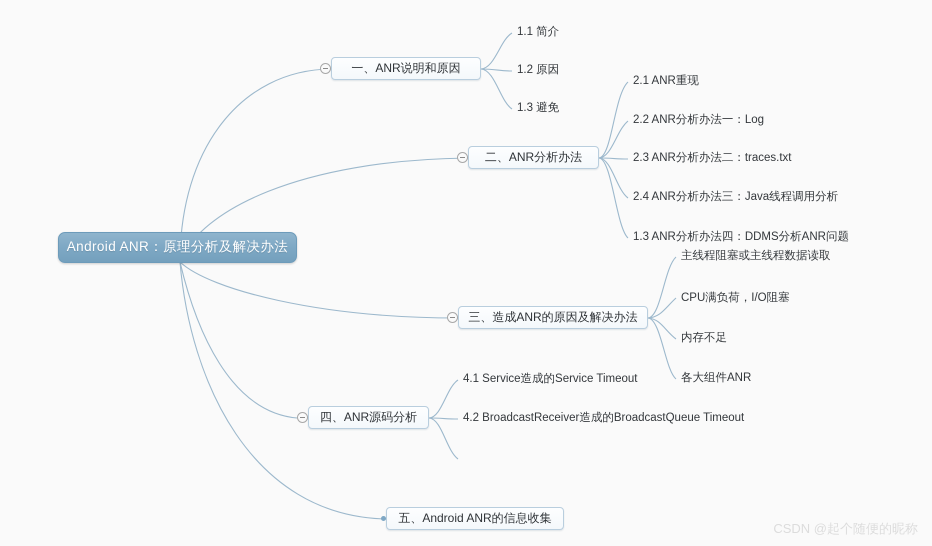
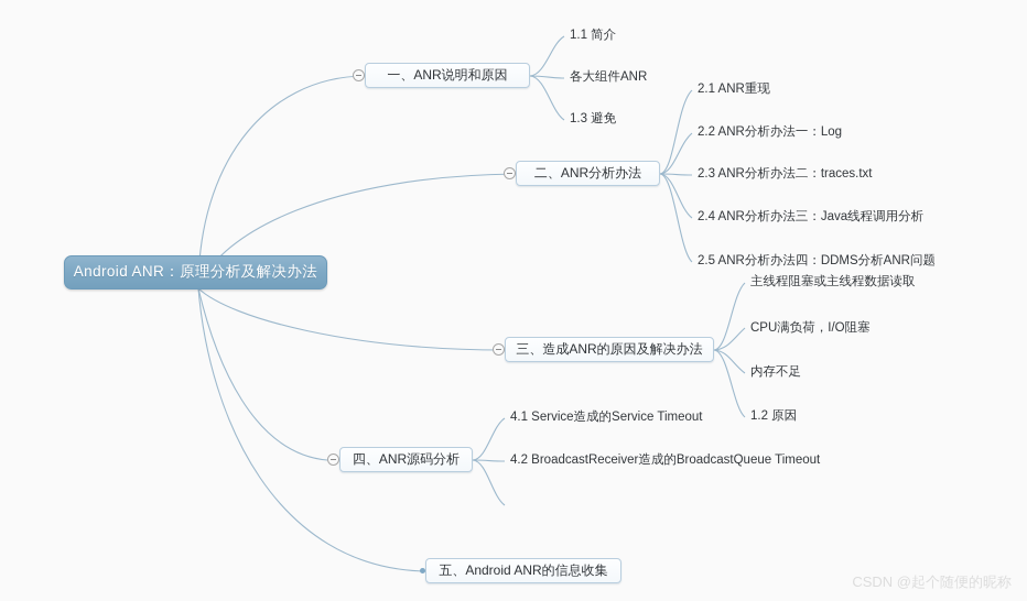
  Android ANR：原理分析及解决办法
  一、ANR说明和原因
  1.1 简介
- 1.2 原因
+ 各大组件ANR
  1.3 避免
  二、ANR分析办法
  2.1 ANR重现
  2.2 ANR分析办法一：Log
  2.3 ANR分析办法二：traces.txt
  2.4 ANR分析办法三：Java线程调用分析
- 1.3 ANR分析办法四：DDMS分析ANR问题
+ 2.5 ANR分析办法四：DDMS分析ANR问题
  三、造成ANR的原因及解决办法
  主线程阻塞或主线程数据读取
  CPU满负荷，I/O阻塞
  内存不足
- 各大组件ANR
+ 1.2 原因
  四、ANR源码分析
  4.1 Service造成的Service Timeout
  4.2 BroadcastReceiver造成的BroadcastQueue Timeout
  五、Android ANR的信息收集
  CSDN @起个随便的昵称
